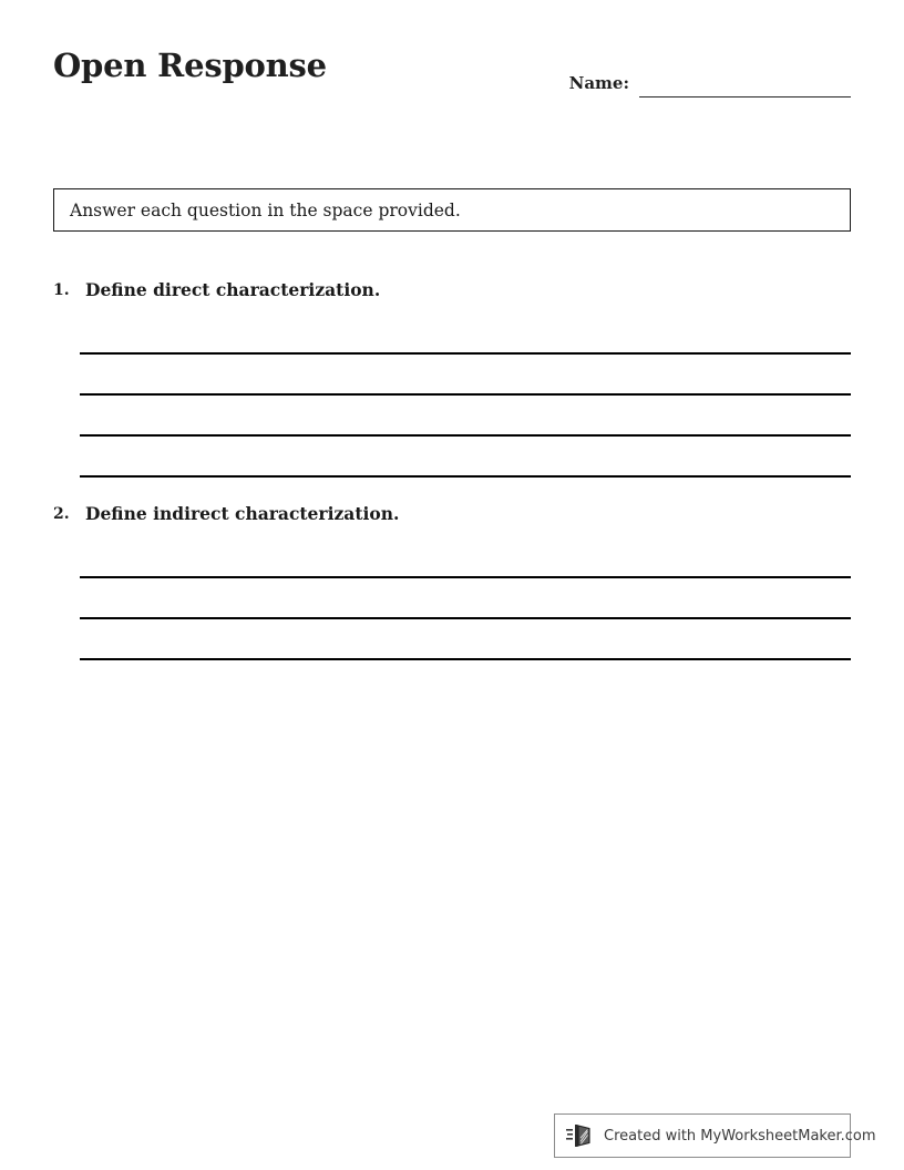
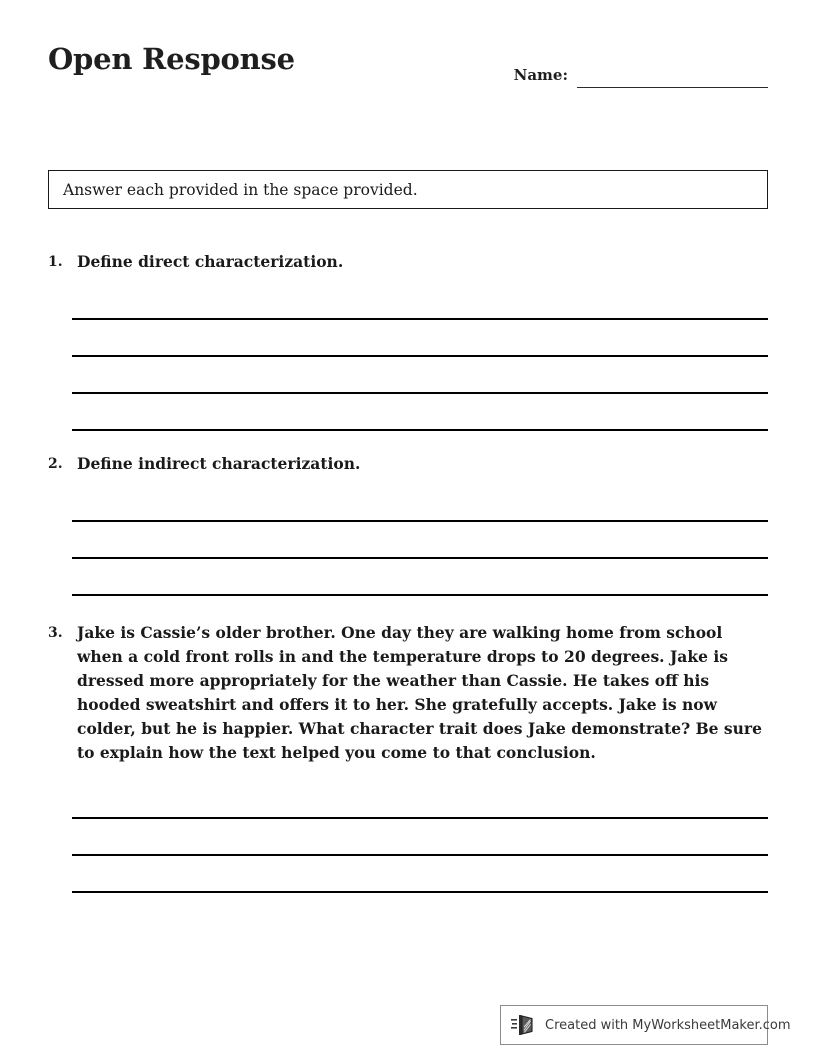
  Open Response
  Name:
- Answer each question in the space provided.
+ Answer each provided in the space provided.
  1.
  Define direct characterization.
  2.
  Define indirect characterization.
+ 3.
+ Jake is Cassie’s older brother. One day they are walking home from school when a cold front rolls in and the temperature drops to 20 degrees. Jake is dressed more appropriately for the weather than Cassie. He takes off his hooded sweatshirt and offers it to her. She gratefully accepts. Jake is now colder, but he is happier. What character trait does Jake demonstrate? Be sure to explain how the text helped you come to that conclusion.
  Created with MyWorksheetMaker.com
